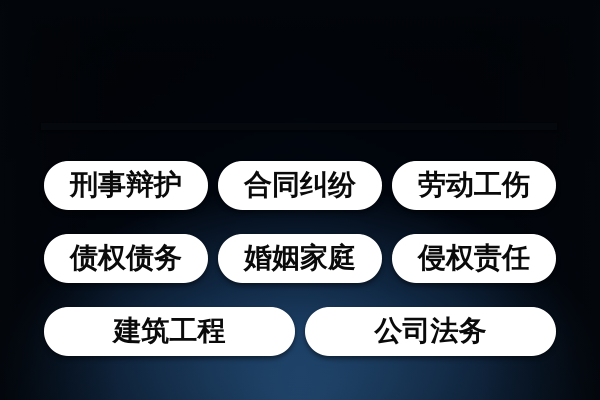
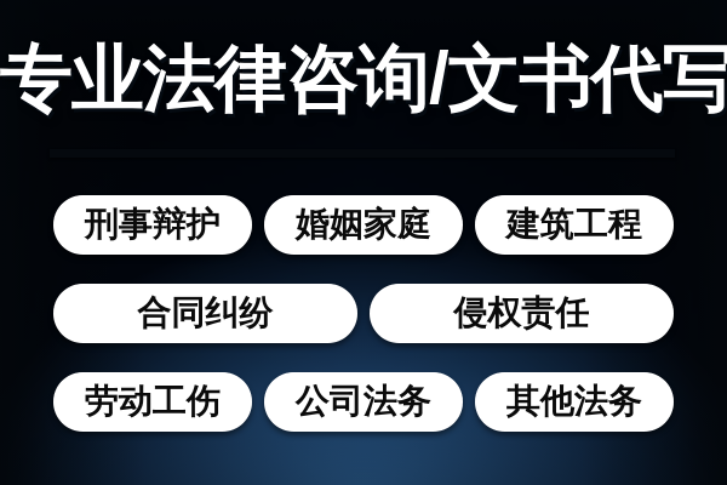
+ 专业法律咨询/文书代写
  刑事辩护
- 合同纠纷
+ 婚姻家庭
- 劳动工伤
+ 建筑工程
- 债权债务
- 婚姻家庭
+ 合同纠纷
  侵权责任
- 建筑工程
+ 劳动工伤
  公司法务
+ 其他法务
